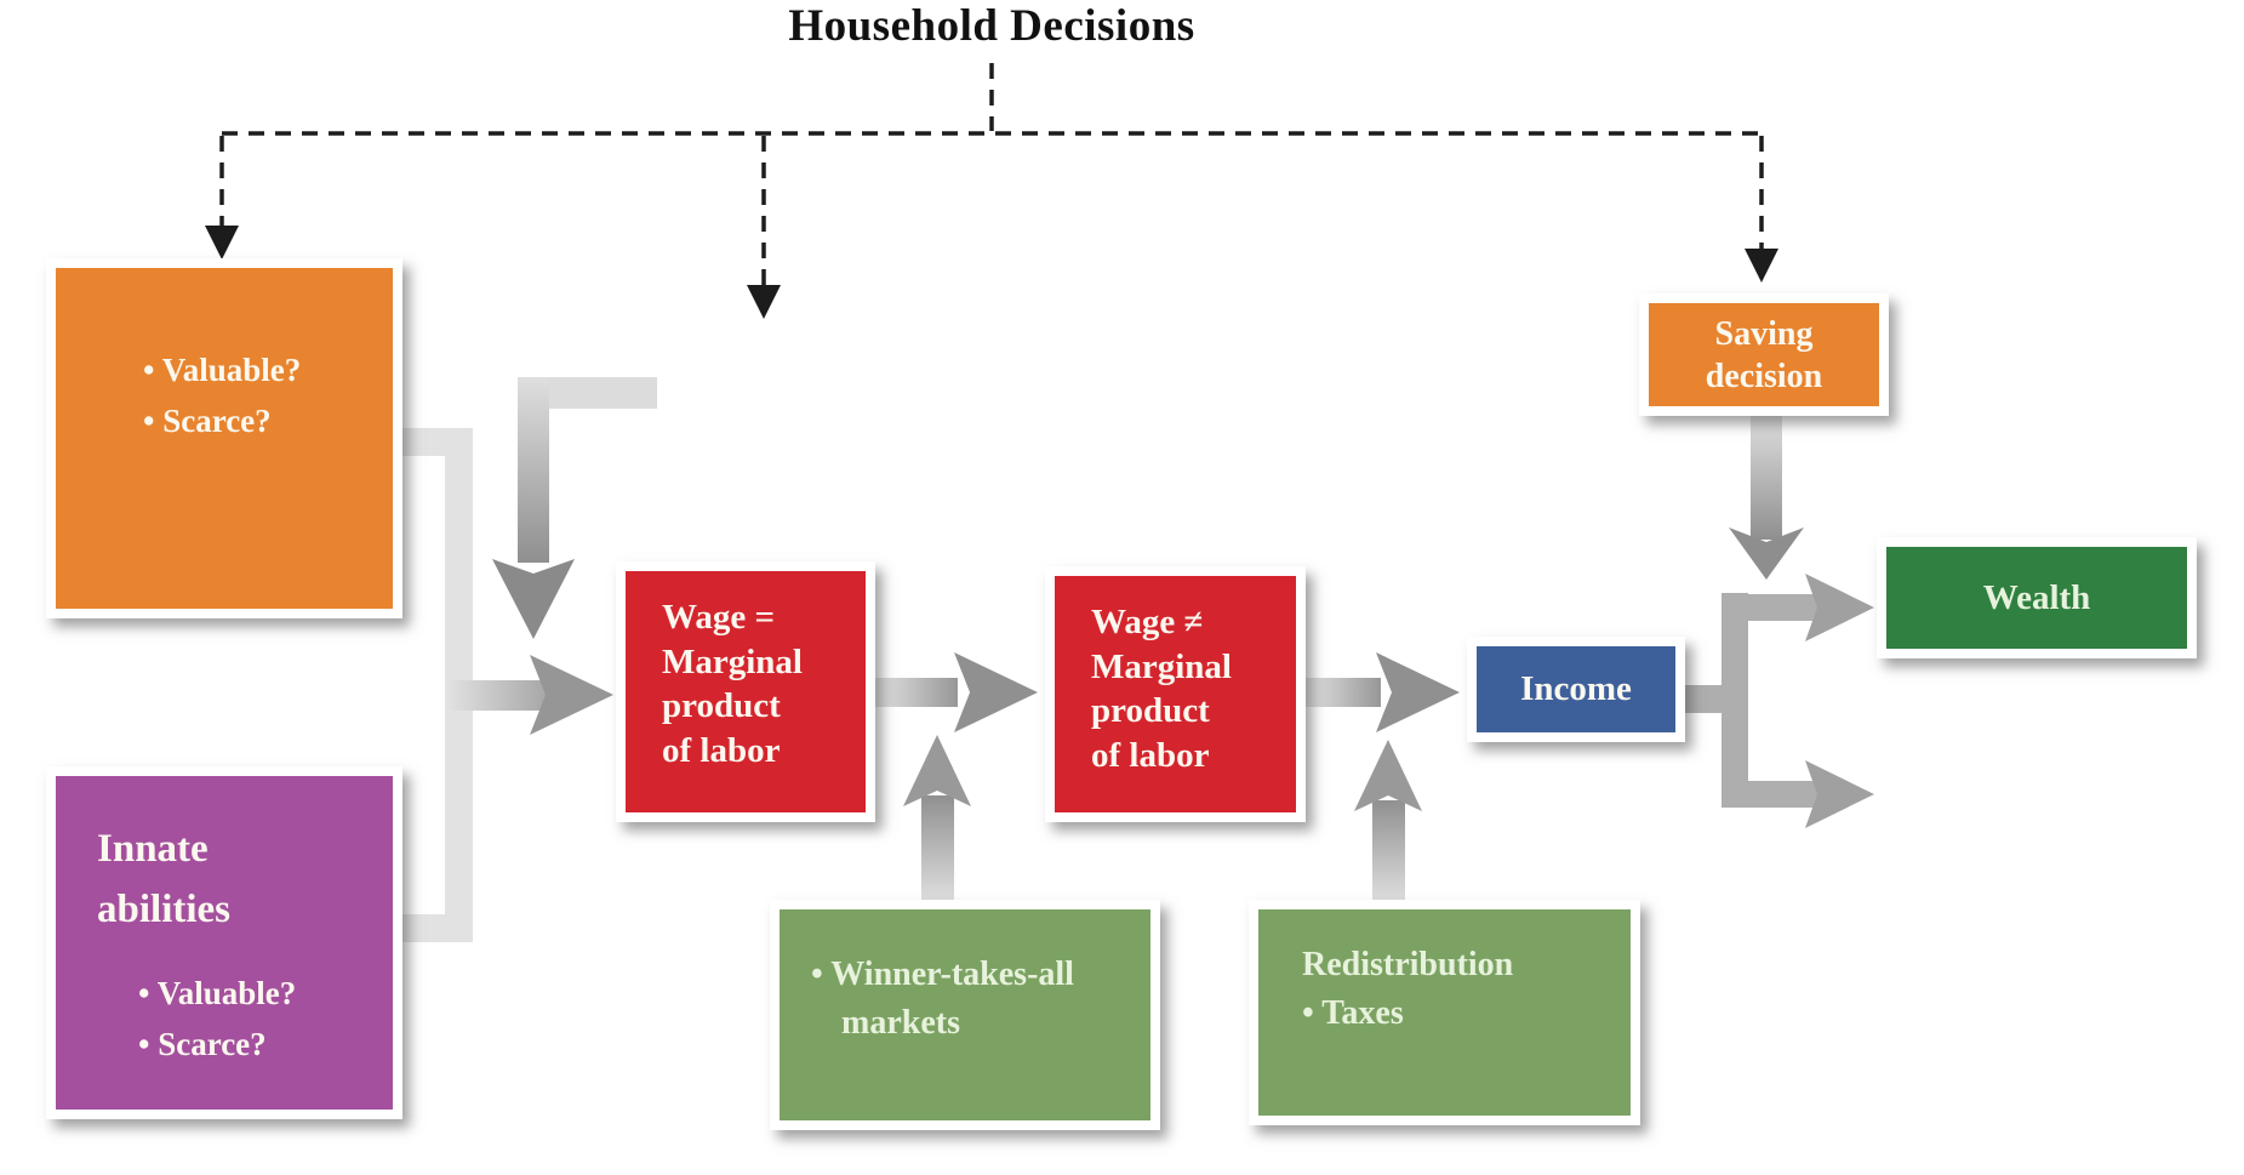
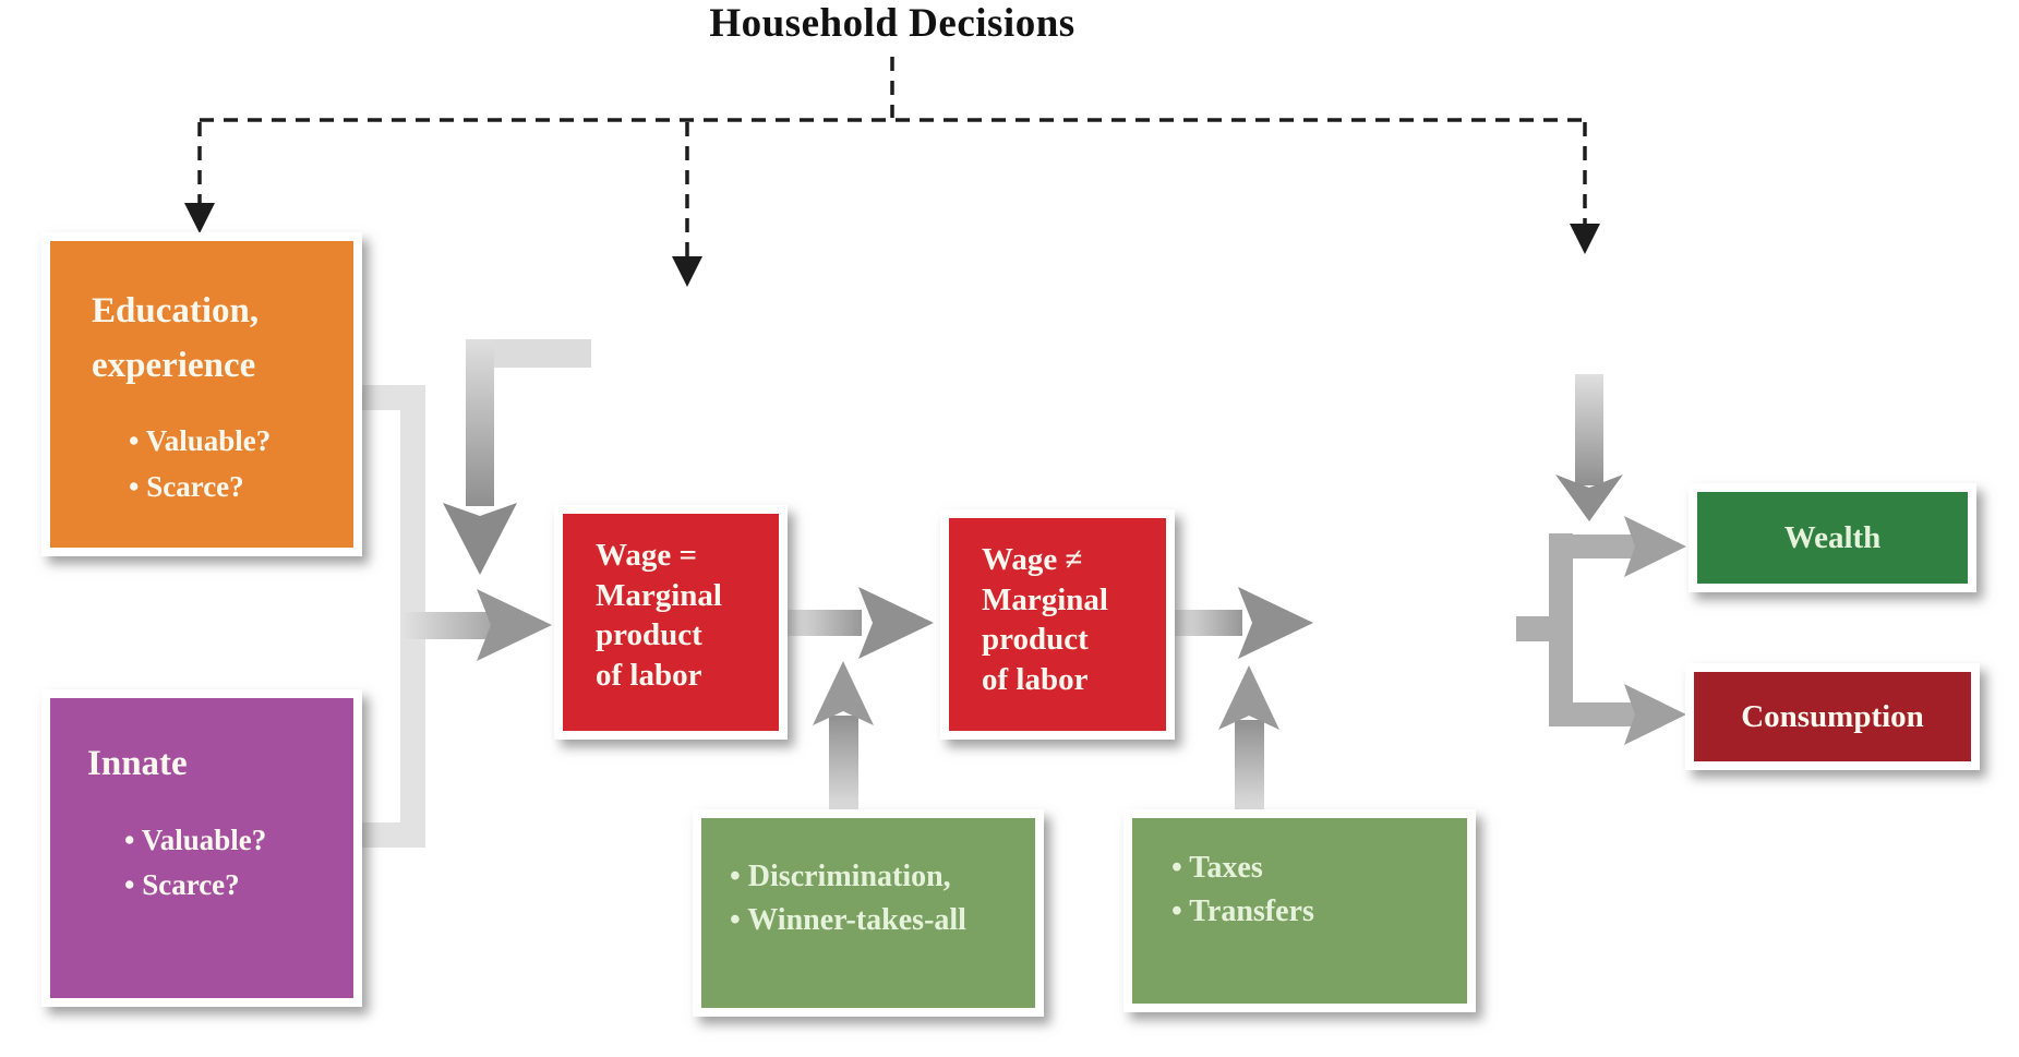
  Household Decisions
+ Education,
+ experience
  • Valuable?
  • Scarce?
  Innate
- abilities
  • Valuable?
  • Scarce?
  Wage =
  Marginal
  product
  of labor
  Wage ≠
  Marginal
  product
  of labor
- Income
- Saving
- decision
  Wealth
+ Consumption
+ • Discrimination,
  • Winner-takes-all
- markets
- Redistribution
  • Taxes
+ • Transfers
